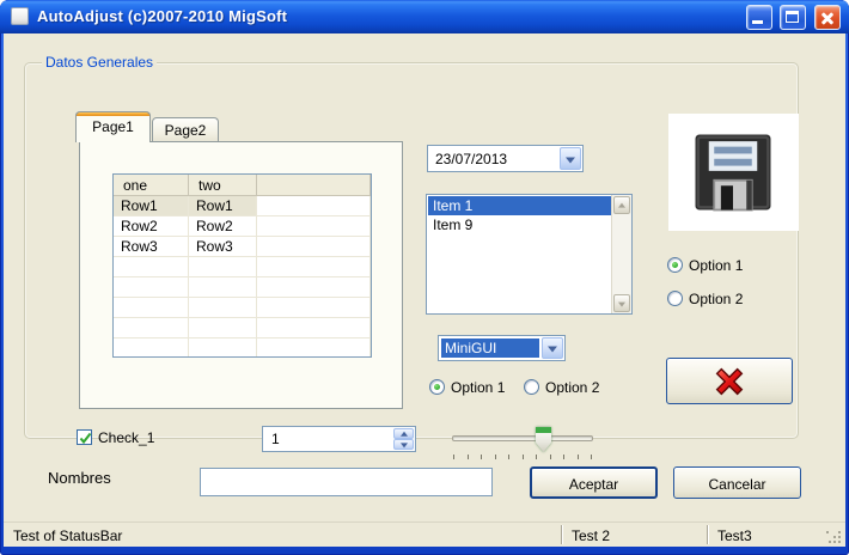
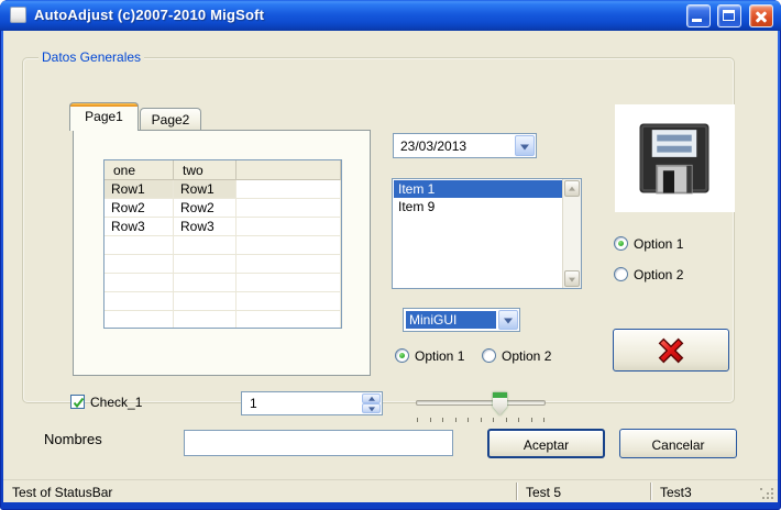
  AutoAdjust (c)2007-2010 MigSoft
  Datos Generales
  Page1
  Page2
  one
  two
  Row1
  Row1
  Row2
  Row2
  Row3
  Row3
- 23/07/2013
+ 23/03/2013
  Item 1
  Item 9
  Option 1
  Option 2
  MiniGUI
  Option 1
  Option 2
  Check_1
  1
  Nombres
  Aceptar
  Cancelar
  Test of StatusBar
- Test 2
+ Test 5
  Test3
